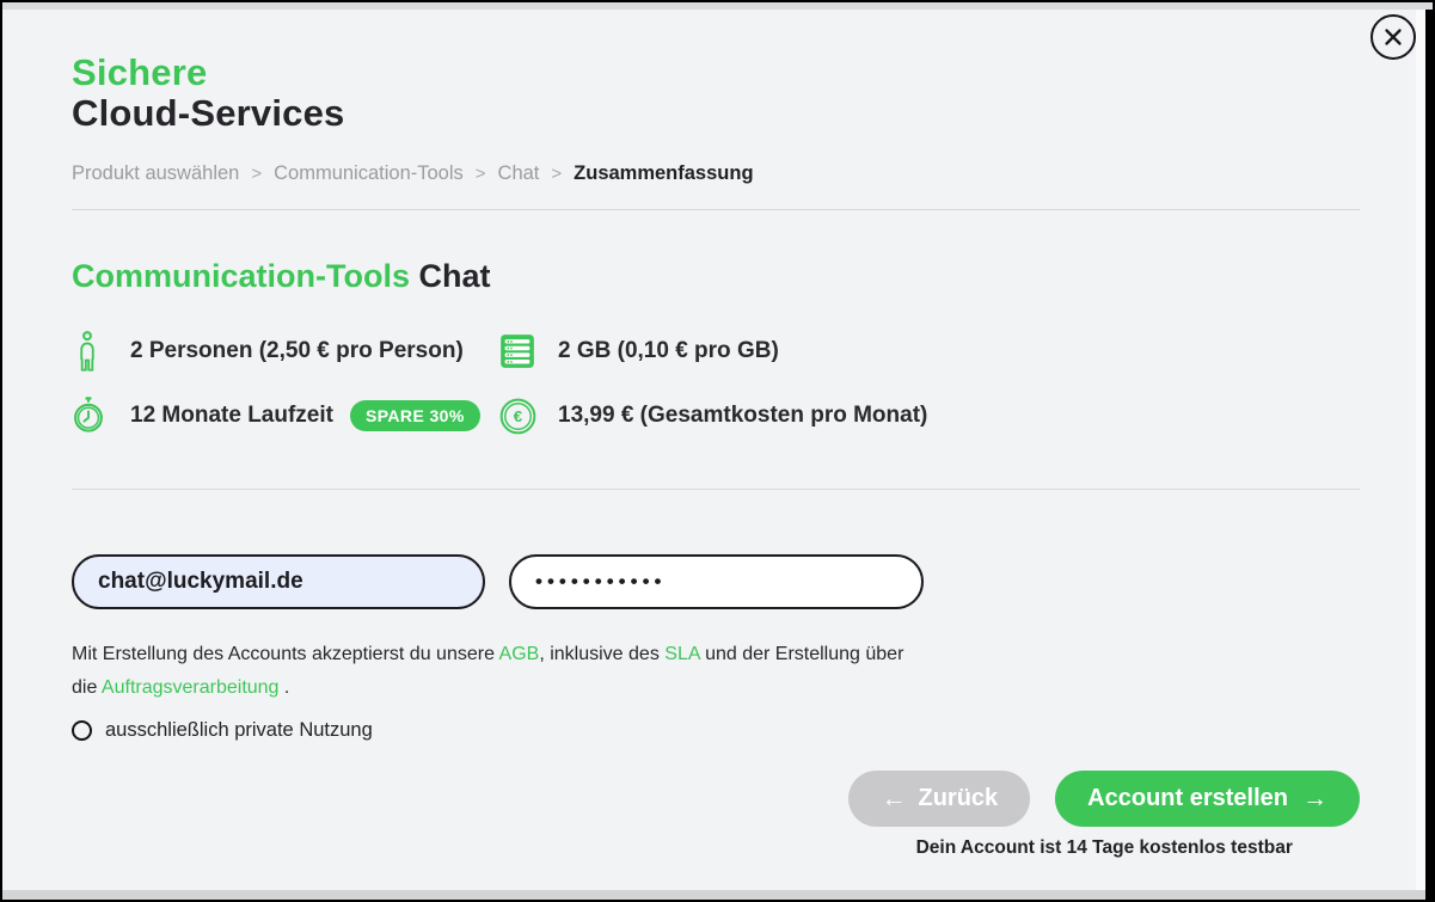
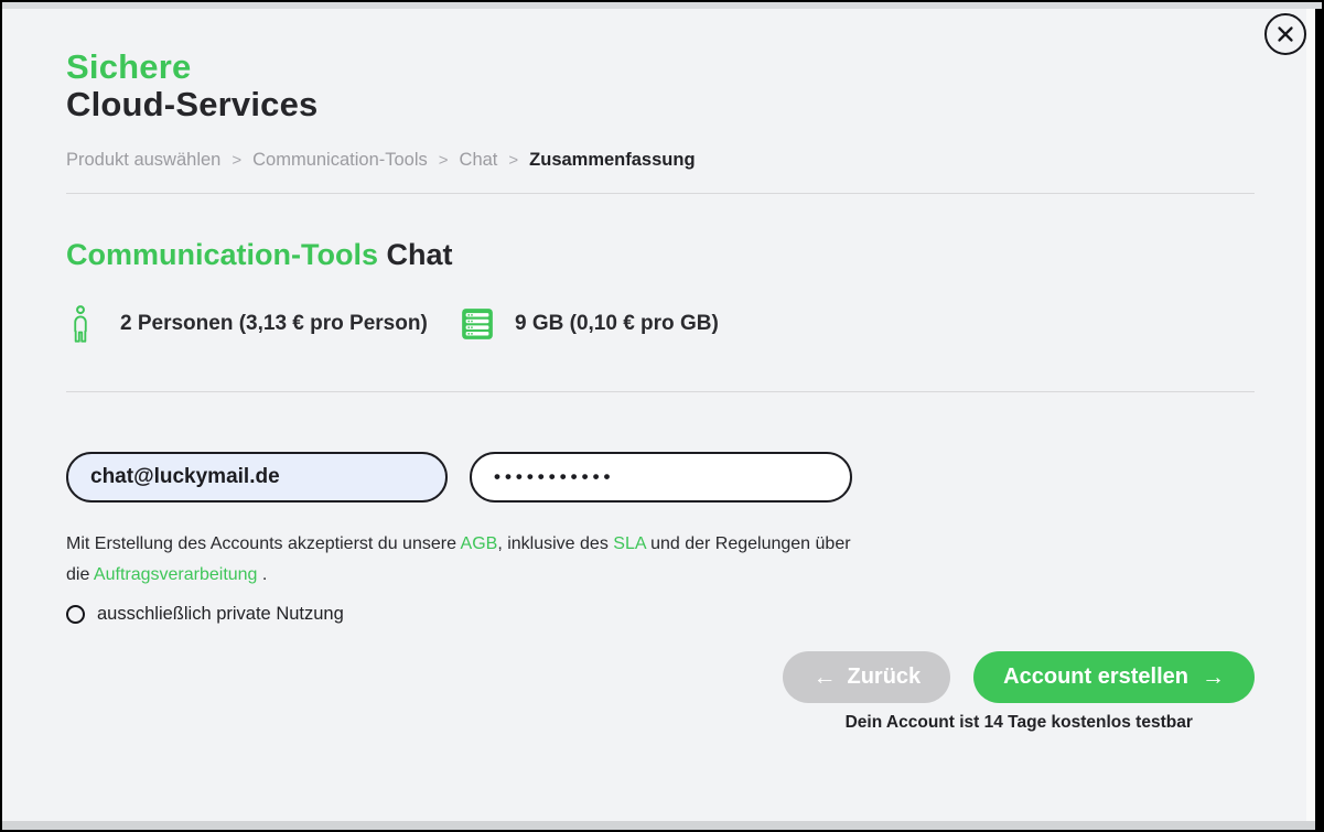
  Sichere
  Cloud-Services
  Produkt auswählen
  >
  Communication-Tools
  >
  Chat
  >
  Zusammenfassung
  Communication-Tools Chat
- 2 Personen (2,50 € pro Person)
+ 2 Personen (3,13 € pro Person)
- 2 GB (0,10 € pro GB)
+ 9 GB (0,10 € pro GB)
- 12 Monate Laufzeit
- SPARE 30%
- €
- 13,99 € (Gesamtkosten pro Monat)
  chat@luckymail.de
  •••••••••••
- Mit Erstellung des Accounts akzeptierst du unsere AGB, inklusive des SLA und der Erstellung über die Auftragsverarbeitung .
+ Mit Erstellung des Accounts akzeptierst du unsere AGB, inklusive des SLA und der Regelungen über die Auftragsverarbeitung .
  ausschließlich private Nutzung
  ←
  Zurück
  Account erstellen
  →
  Dein Account ist 14 Tage kostenlos testbar
